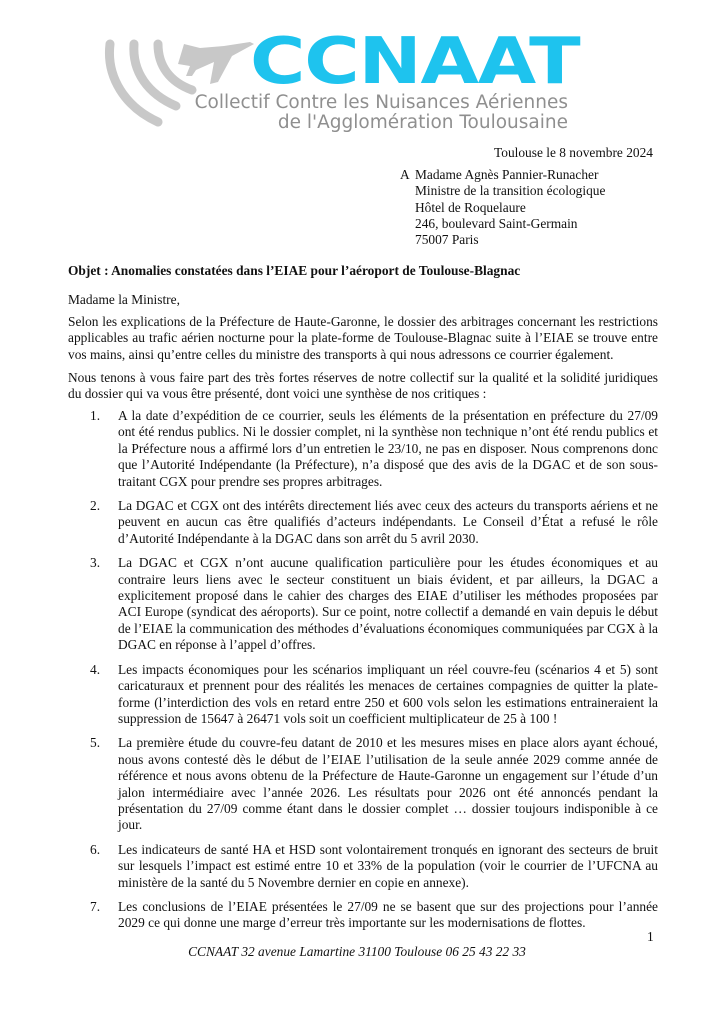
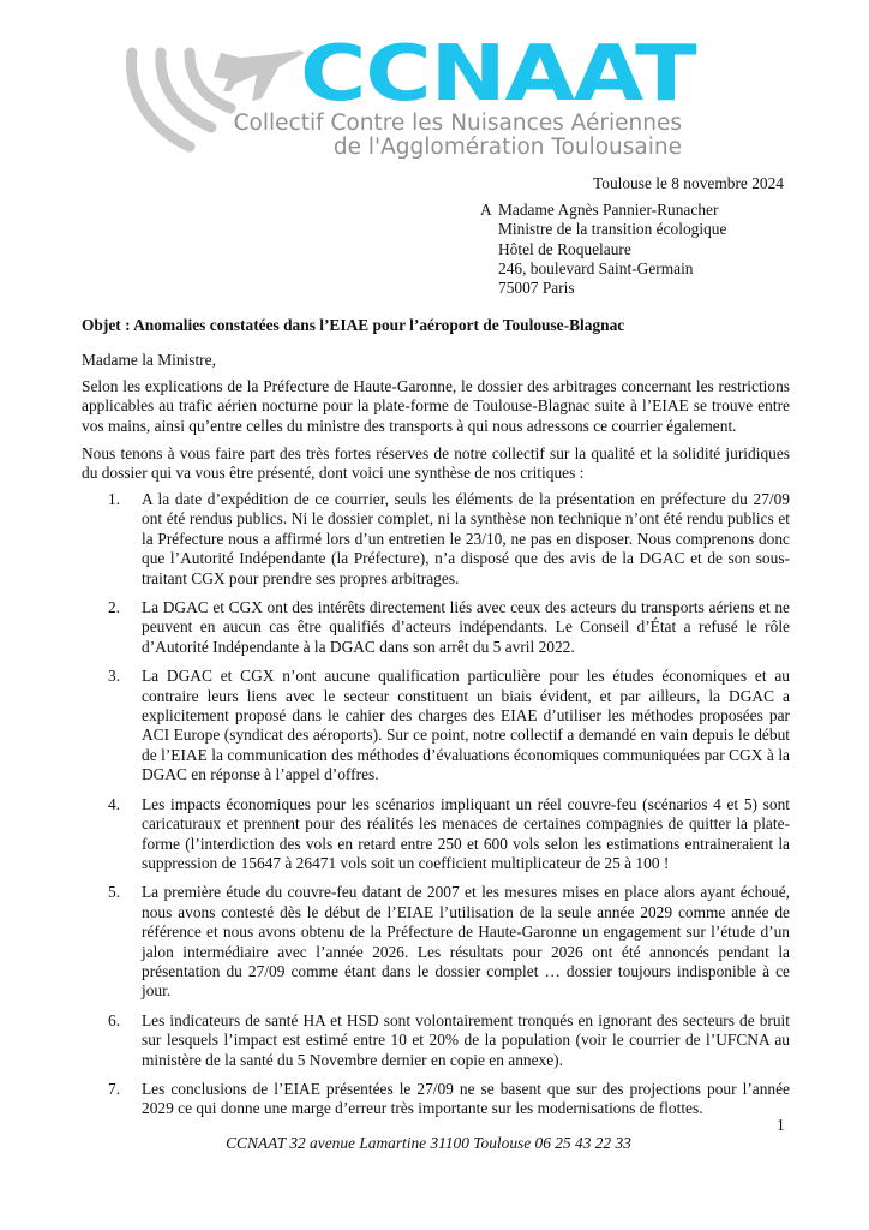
  CCNAAT
  Collectif Contre les Nuisances Aériennes
  de l'Agglomération Toulousaine
  Toulouse le 8 novembre 2024
  A Madame Agnès Pannier-Runacher
  Ministre de la transition écologique
  Hôtel de Roquelaure
  246, boulevard Saint-Germain
  75007 Paris
  Objet : Anomalies constatées dans l’EIAE pour l’aéroport de Toulouse-Blagnac
  Madame la Ministre,
  Selon les explications de la Préfecture de Haute-Garonne, le dossier des arbitrages concernant les restrictions applicables au trafic aérien nocturne pour la plate-forme de Toulouse-Blagnac suite à l’EIAE se trouve entre vos mains, ainsi qu’entre celles du ministre des transports à qui nous adressons ce courrier également.
  Nous tenons à vous faire part des très fortes réserves de notre collectif sur la qualité et la solidité juridiques du dossier qui va vous être présenté, dont voici une synthèse de nos critiques :
  1.
  A la date d’expédition de ce courrier, seuls les éléments de la présentation en préfecture du 27/09 ont été rendus publics. Ni le dossier complet, ni la synthèse non technique n’ont été rendu publics et la Préfecture nous a affirmé lors d’un entretien le 23/10, ne pas en disposer. Nous comprenons donc que l’Autorité Indépendante (la Préfecture), n’a disposé que des avis de la DGAC et de son sous-traitant CGX pour prendre ses propres arbitrages.
  2.
- La DGAC et CGX ont des intérêts directement liés avec ceux des acteurs du transports aériens et ne peuvent en aucun cas être qualifiés d’acteurs indépendants. Le Conseil d’État a refusé le rôle d’Autorité Indépendante à la DGAC dans son arrêt du 5 avril 2030.
+ La DGAC et CGX ont des intérêts directement liés avec ceux des acteurs du transports aériens et ne peuvent en aucun cas être qualifiés d’acteurs indépendants. Le Conseil d’État a refusé le rôle d’Autorité Indépendante à la DGAC dans son arrêt du 5 avril 2022.
  3.
  La DGAC et CGX n’ont aucune qualification particulière pour les études économiques et au contraire leurs liens avec le secteur constituent un biais évident, et par ailleurs, la DGAC a explicitement proposé dans le cahier des charges des EIAE d’utiliser les méthodes proposées par ACI Europe (syndicat des aéroports). Sur ce point, notre collectif a demandé en vain depuis le début de l’EIAE la communication des méthodes d’évaluations économiques communiquées par CGX à la DGAC en réponse à l’appel d’offres.
  4.
  Les impacts économiques pour les scénarios impliquant un réel couvre-feu (scénarios 4 et 5) sont caricaturaux et prennent pour des réalités les menaces de certaines compagnies de quitter la plate-forme (l’interdiction des vols en retard entre 250 et 600 vols selon les estimations entraineraient la suppression de 15647 à 26471 vols soit un coefficient multiplicateur de 25 à 100 !
  5.
- La première étude du couvre-feu datant de 2010 et les mesures mises en place alors ayant échoué, nous avons contesté dès le début de l’EIAE l’utilisation de la seule année 2029 comme année de référence et nous avons obtenu de la Préfecture de Haute-Garonne un engagement sur l’étude d’un jalon intermédiaire avec l’année 2026. Les résultats pour 2026 ont été annoncés pendant la présentation du 27/09 comme étant dans le dossier complet … dossier toujours indisponible à ce jour.
+ La première étude du couvre-feu datant de 2007 et les mesures mises en place alors ayant échoué, nous avons contesté dès le début de l’EIAE l’utilisation de la seule année 2029 comme année de référence et nous avons obtenu de la Préfecture de Haute-Garonne un engagement sur l’étude d’un jalon intermédiaire avec l’année 2026. Les résultats pour 2026 ont été annoncés pendant la présentation du 27/09 comme étant dans le dossier complet … dossier toujours indisponible à ce jour.
  6.
- Les indicateurs de santé HA et HSD sont volontairement tronqués en ignorant des secteurs de bruit sur lesquels l’impact est estimé entre 10 et 33% de la population (voir le courrier de l’UFCNA au ministère de la santé du 5 Novembre dernier en copie en annexe).
+ Les indicateurs de santé HA et HSD sont volontairement tronqués en ignorant des secteurs de bruit sur lesquels l’impact est estimé entre 10 et 20% de la population (voir le courrier de l’UFCNA au ministère de la santé du 5 Novembre dernier en copie en annexe).
  7.
  Les conclusions de l’EIAE présentées le 27/09 ne se basent que sur des projections pour l’année 2029 ce qui donne une marge d’erreur très importante sur les modernisations de flottes.
  1
  CCNAAT 32 avenue Lamartine 31100 Toulouse 06 25 43 22 33
